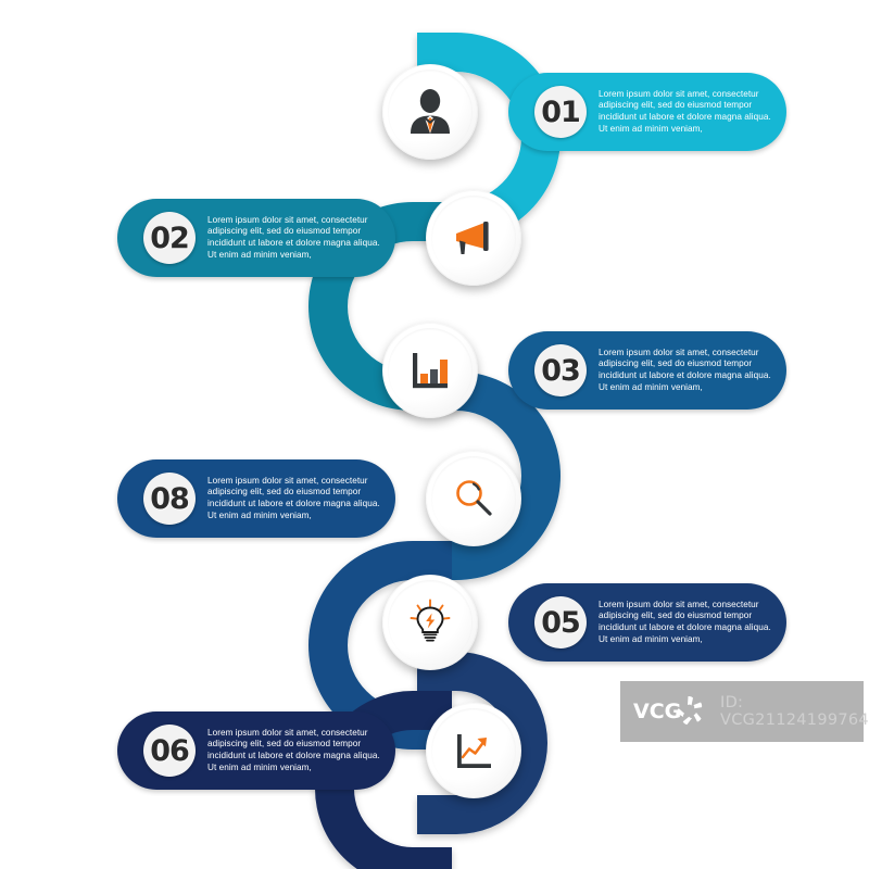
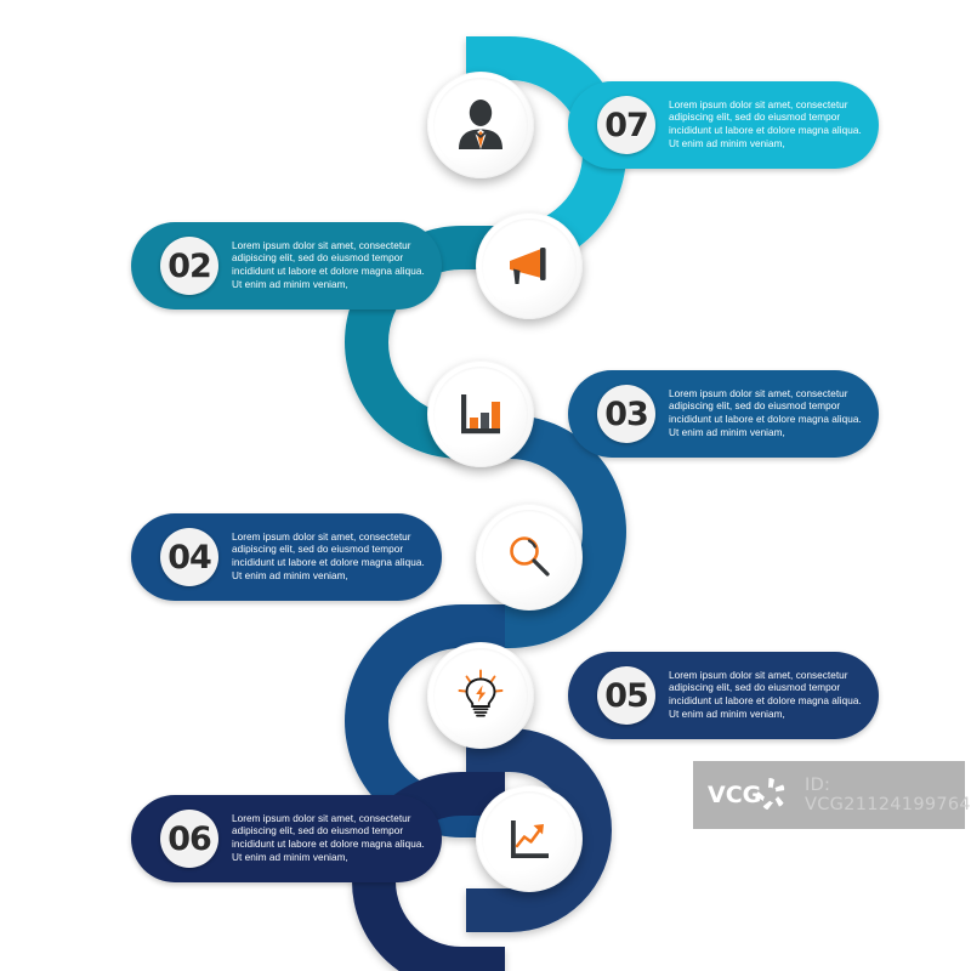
- 01
+ 07
  Lorem ipsum dolor sit amet, consectetur
  adipiscing elit, sed do eiusmod tempor
  incididunt ut labore et dolore magna aliqua.
  Ut enim ad minim veniam,
  02
  Lorem ipsum dolor sit amet, consectetur
  adipiscing elit, sed do eiusmod tempor
  incididunt ut labore et dolore magna aliqua.
  Ut enim ad minim veniam,
  03
  Lorem ipsum dolor sit amet, consectetur
  adipiscing elit, sed do eiusmod tempor
  incididunt ut labore et dolore magna aliqua.
  Ut enim ad minim veniam,
- 08
+ 04
  Lorem ipsum dolor sit amet, consectetur
  adipiscing elit, sed do eiusmod tempor
  incididunt ut labore et dolore magna aliqua.
  Ut enim ad minim veniam,
  05
  Lorem ipsum dolor sit amet, consectetur
  adipiscing elit, sed do eiusmod tempor
  incididunt ut labore et dolore magna aliqua.
  Ut enim ad minim veniam,
  06
  Lorem ipsum dolor sit amet, consectetur
  adipiscing elit, sed do eiusmod tempor
  incididunt ut labore et dolore magna aliqua.
  Ut enim ad minim veniam,
  VCG
  ID: VCG21124199764
